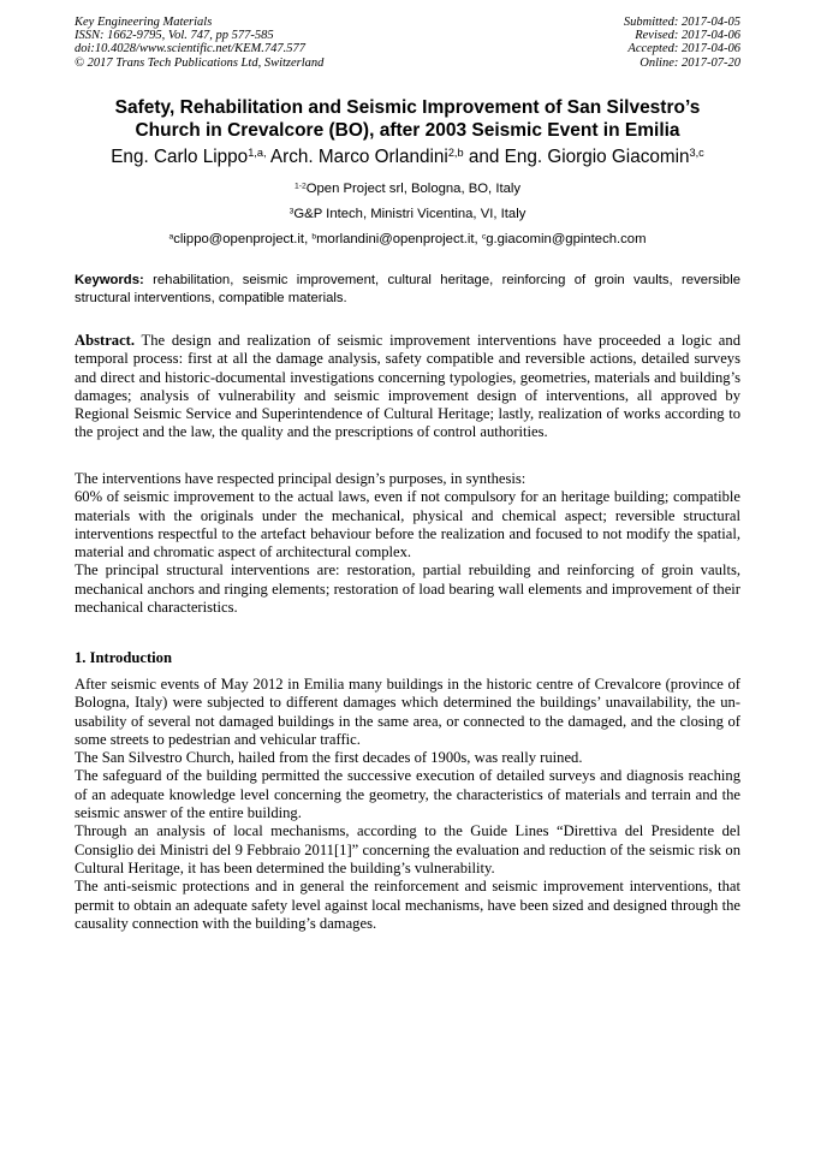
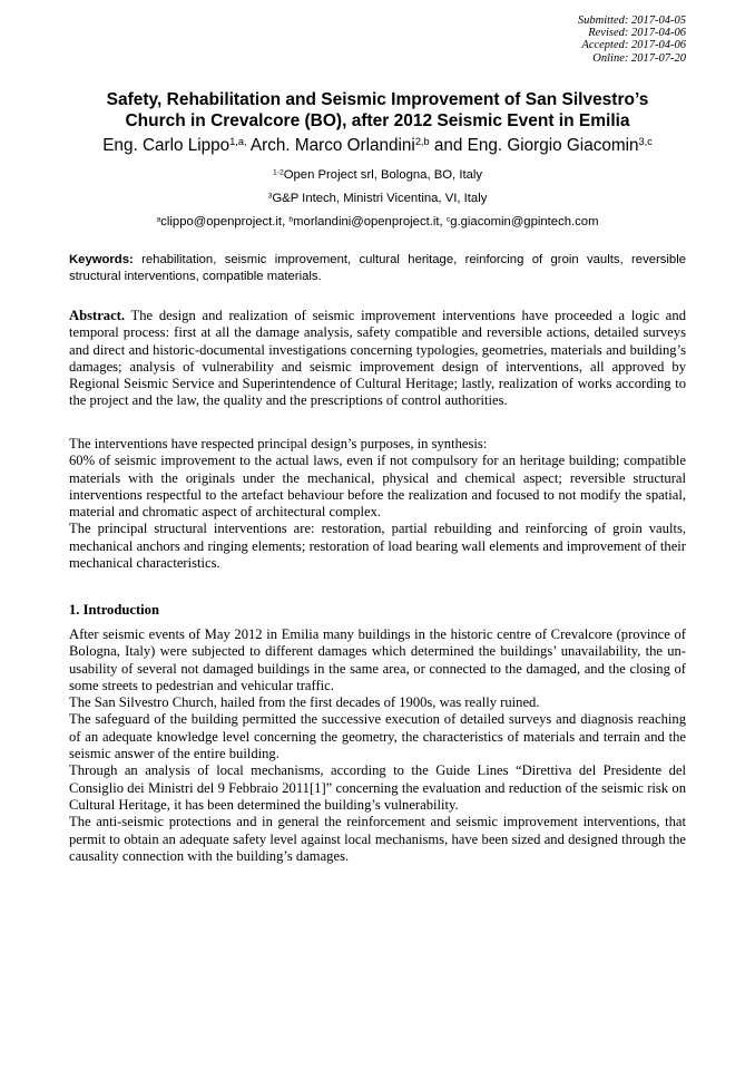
- Key Engineering Materials
- ISSN: 1662-9795, Vol. 747, pp 577-585
- doi:10.4028/www.scientific.net/KEM.747.577
- © 2017 Trans Tech Publications Ltd, Switzerland
  Submitted: 2017-04-05
  Revised: 2017-04-06
  Accepted: 2017-04-06
  Online: 2017-07-20
  Safety, Rehabilitation and Seismic Improvement of San Silvestro’s
- Church in Crevalcore (BO), after 2003 Seismic Event in Emilia
+ Church in Crevalcore (BO), after 2012 Seismic Event in Emilia
  Eng. Carlo Lippo1,a, Arch. Marco Orlandini2,b and Eng. Giorgio Giacomin3,c
  Open Project srl, Bologna, BO, Italy
  G&P Intech, Ministri Vicentina, VI, Italy
  clippo@openproject.it, morlandini@openproject.it, g.giacomin@gpintech.com
  Keywords: rehabilitation, seismic improvement, cultural heritage, reinforcing of groin vaults, reversible structural interventions, compatible materials.
  Abstract. The design and realization of seismic improvement interventions have proceeded a logic and temporal process: first at all the damage analysis, safety compatible and reversible actions, detailed surveys and direct and historic-documental investigations concerning typologies, geometries, materials and building’s damages; analysis of vulnerability and seismic improvement design of interventions, all approved by Regional Seismic Service and Superintendence of Cultural Heritage; lastly, realization of works according to the project and the law, the quality and the prescriptions of control authorities.
  The interventions have respected principal design’s purposes, in synthesis:
  60% of seismic improvement to the actual laws, even if not compulsory for an heritage building; compatible materials with the originals under the mechanical, physical and chemical aspect; reversible structural interventions respectful to the artefact behaviour before the realization and focused to not modify the spatial, material and chromatic aspect of architectural complex.
  The principal structural interventions are: restoration, partial rebuilding and reinforcing of groin vaults, mechanical anchors and ringing elements; restoration of load bearing wall elements and improvement of their mechanical characteristics.
  1. Introduction
  After seismic events of May 2012 in Emilia many buildings in the historic centre of Crevalcore (province of Bologna, Italy) were subjected to different damages which determined the buildings’ unavailability, the un-usability of several not damaged buildings in the same area, or connected to the damaged, and the closing of some streets to pedestrian and vehicular traffic.
  The San Silvestro Church, hailed from the first decades of 1900s, was really ruined.
  The safeguard of the building permitted the successive execution of detailed surveys and diagnosis reaching of an adequate knowledge level concerning the geometry, the characteristics of materials and terrain and the seismic answer of the entire building.
  Through an analysis of local mechanisms, according to the Guide Lines “Direttiva del Presidente del Consiglio dei Ministri del 9 Febbraio 2011[1]” concerning the evaluation and reduction of the seismic risk on Cultural Heritage, it has been determined the building’s vulnerability.
  The anti-seismic protections and in general the reinforcement and seismic improvement interventions, that permit to obtain an adequate safety level against local mechanisms, have been sized and designed through the causality connection with the building’s damages.
